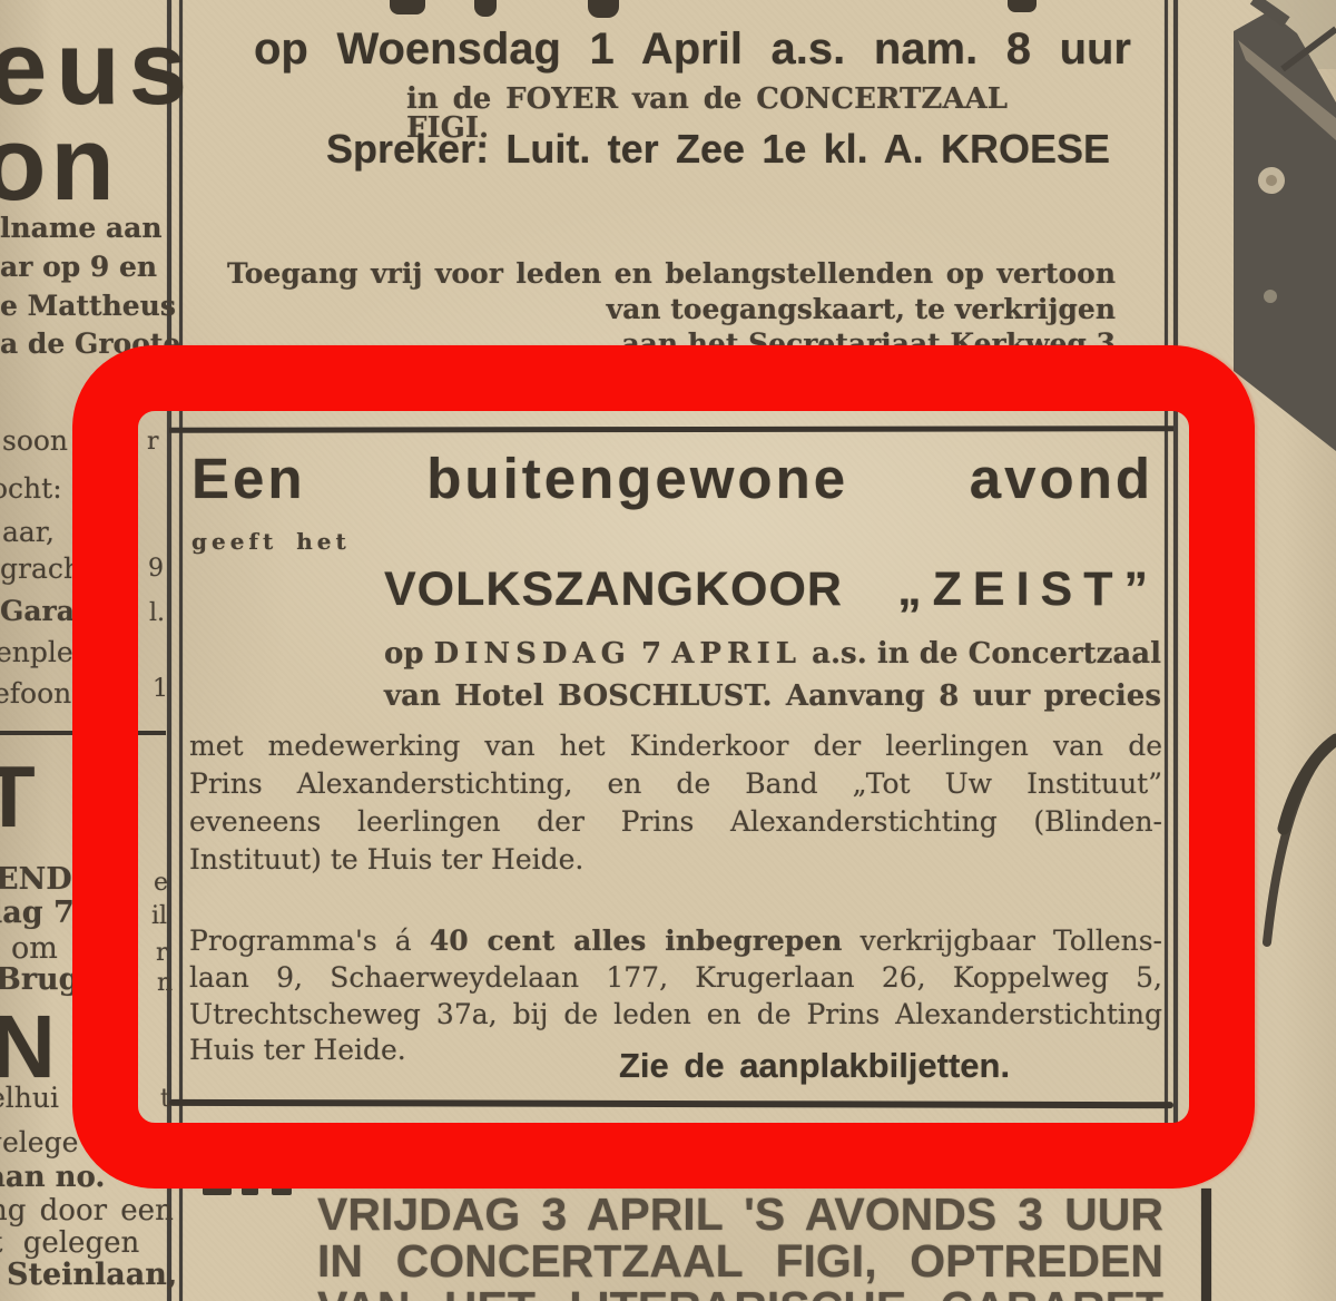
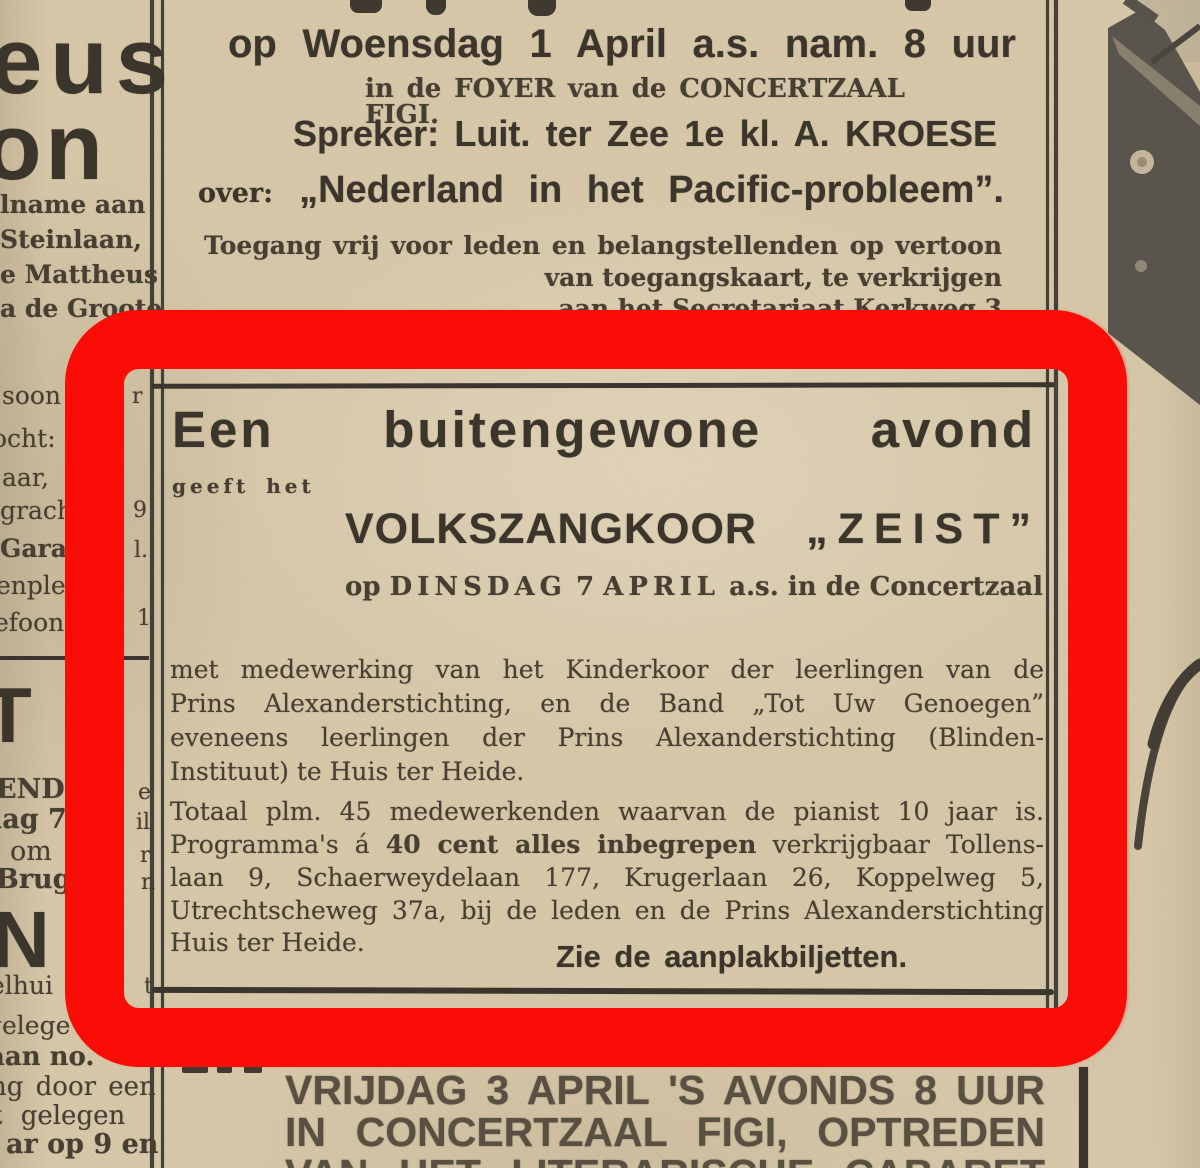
  eus
  on
  lname aan
- ar op 9 en
+ Steinlaan,
  e Mattheus
  a de Groote
  soon
  cht:
  aar,
  grach
  Garag
  enple
  efoon
  T
  END
  ag 7
  om
  Brugg
  N
  lhui
  elege
  an no.
  g door een
  gelegen
- Steinlaan,
+ ar op 9 en
  r
  9
  l.
  1
  e
  il
  r
  n
  t
  op Woensdag 1 April a.s. nam. 8 uur
  in de FOYER van de CONCERTZAAL FIGI.
  Spreker: Luit. ter Zee 1e kl. A. KROESE
+ over: „Nederland in het Pacific-probleem”.
  Toegang vrij voor leden en belangstellenden op vertoon
  van toegangskaart, te verkrijgen
  aan het Secretariaat Kerkweg 3
  Een buitengewone avond
  geeft het
  VOLKSZANGKOOR
  „ZEIST”
  op DINSDAG 7 APRIL a.s. in de Concertzaal
- van Hotel BOSCHLUST. Aanvang 8 uur precies
  met medewerking van het Kinderkoor der leerlingen van de
- Prins Alexanderstichting, en de Band „Tot Uw Instituut”
+ Prins Alexanderstichting, en de Band „Tot Uw Genoegen”
  eveneens leerlingen der Prins Alexanderstichting (Blinden-
  Instituut) te Huis ter Heide.
+ Totaal plm. 45 medewerkenden waarvan de pianist 10 jaar is.
  Programma's á 40 cent alles inbegrepen verkrijgbaar Tollens-
  laan 9, Schaerweydelaan 177, Krugerlaan 26, Koppelweg 5,
  Utrechtscheweg 37a, bij de leden en de Prins Alexanderstichting
  Huis ter Heide.
  Zie de aanplakbiljetten.
- VRIJDAG 3 APRIL 'S AVONDS 3 UUR
+ VRIJDAG 3 APRIL 'S AVONDS 8 UUR
  IN CONCERTZAAL FIGI, OPTREDEN
